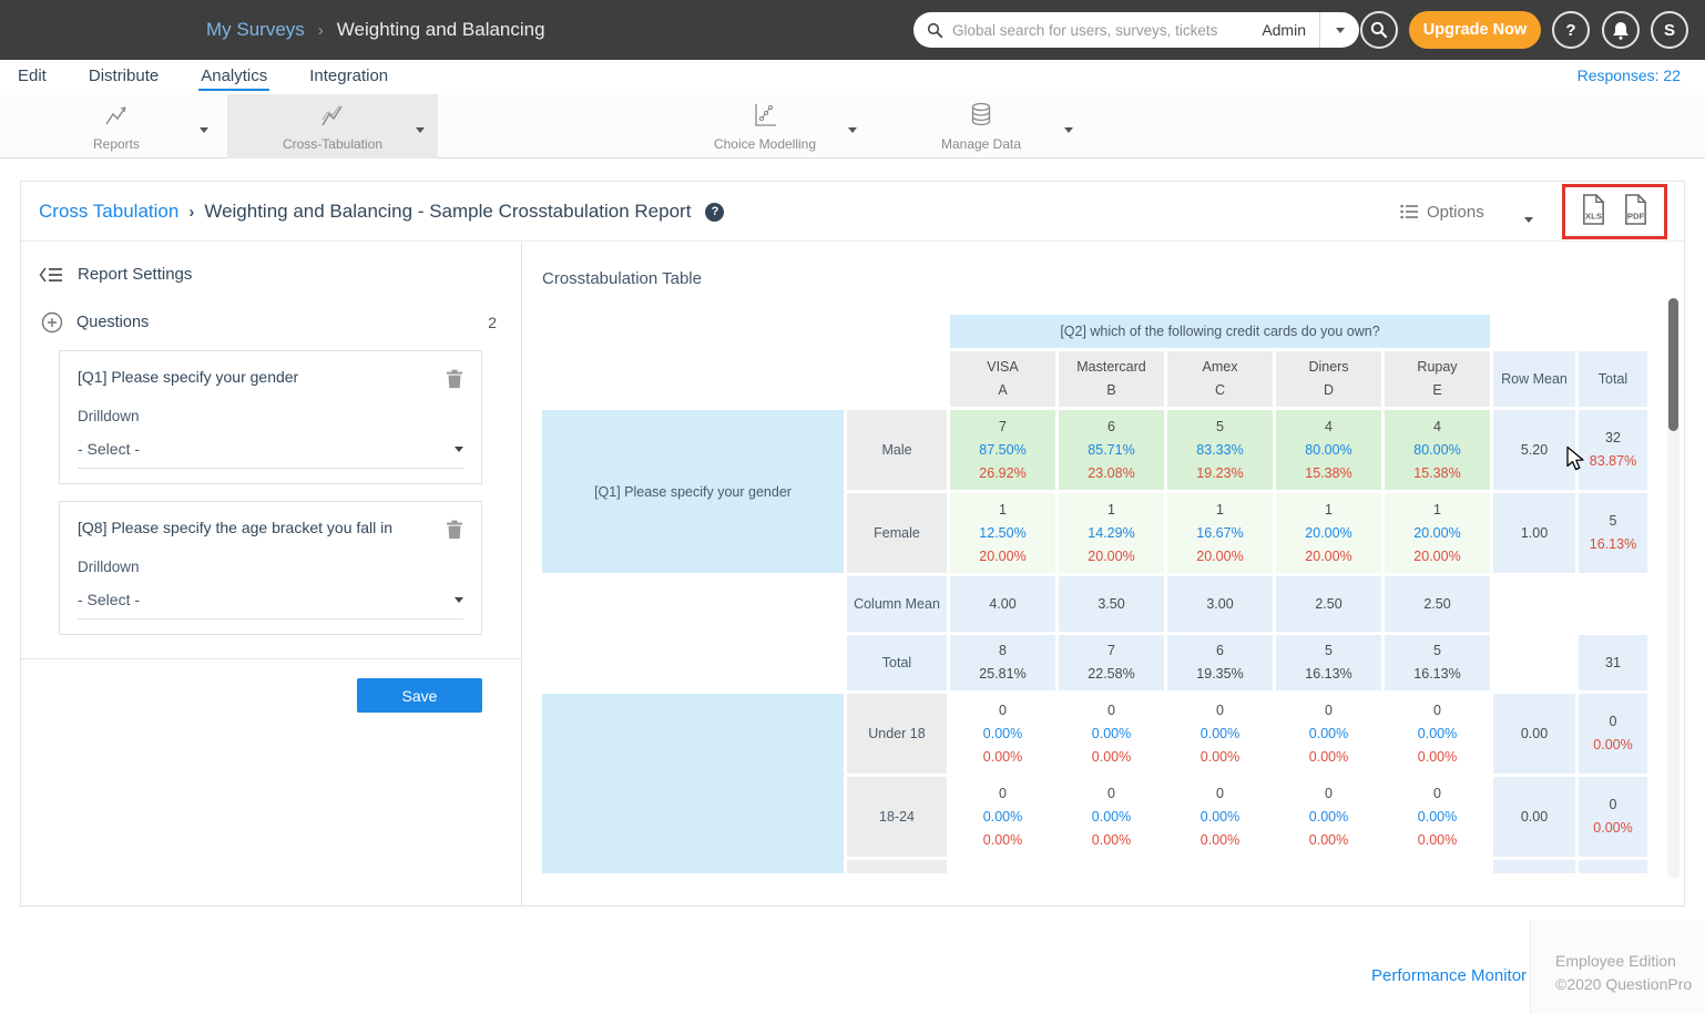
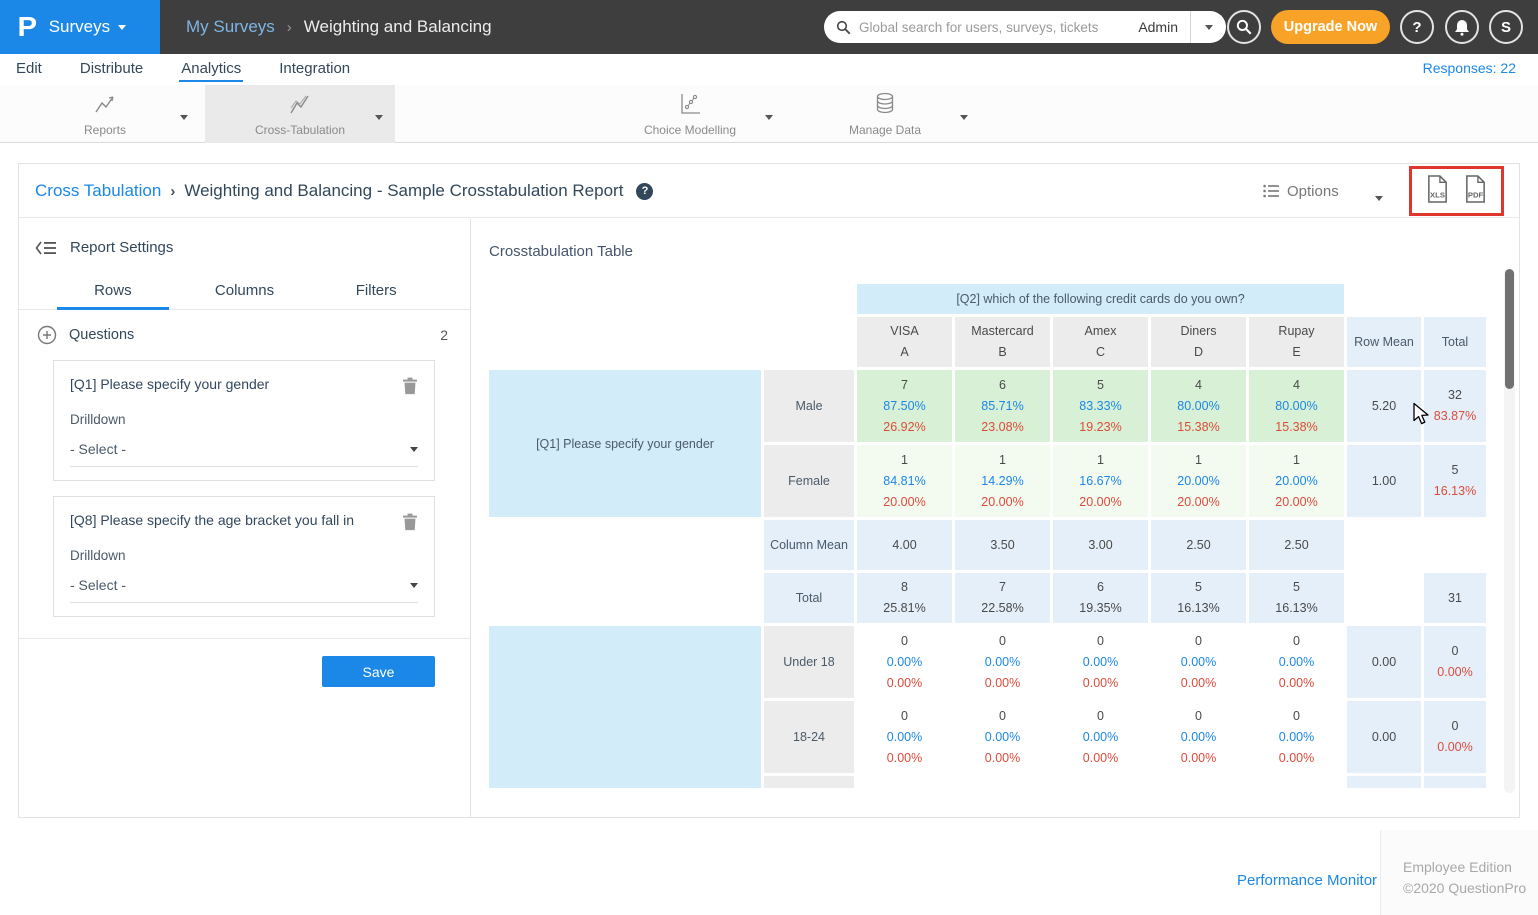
+ P
+ Surveys
  My Surveys
  ›
  Weighting and Balancing
  Global search for users, surveys, tickets
  Admin
  Upgrade Now
  ?
  S
  Edit
  Distribute
  Analytics
  Integration
  Responses: 22
  Reports
  Cross-Tabulation
  Choice Modelling
  Manage Data
  Cross Tabulation
  ›
  Weighting and Balancing - Sample Crosstabulation Report
  ?
  Options
  XLS
  PDF
  Report Settings
+ Rows
+ Columns
+ Filters
  Questions
  2
  [Q1] Please specify your gender
  Drilldown
  - Select -
  [Q8] Please specify the age bracket you fall in
  Drilldown
  - Select -
  Save
  Crosstabulation Table
  	[Q2] which of the following credit cards do you own?
  	VISAA	MastercardB	AmexC	DinersD	RupayE	Row Mean	Total
  [Q1] Please specify your gender	Male	787.50%26.92%	685.71%23.08%	583.33%19.23%	480.00%15.38%	480.00%15.38%	5.20	3283.87%
- Female	112.50%20.00%	114.29%20.00%	116.67%20.00%	120.00%20.00%	120.00%20.00%	1.00	516.13%
+ Female	184.81%20.00%	114.29%20.00%	116.67%20.00%	120.00%20.00%	120.00%20.00%	1.00	516.13%
  	Column Mean	4.00	3.50	3.00	2.50	2.50
  	Total	825.81%	722.58%	619.35%	516.13%	516.13%		31
  	Under 18	00.00%0.00%	00.00%0.00%	00.00%0.00%	00.00%0.00%	00.00%0.00%	0.00	00.00%
  18-24	00.00%0.00%	00.00%0.00%	00.00%0.00%	00.00%0.00%	00.00%0.00%	0.00	00.00%
  Performance Monitor
  Employee Edition
  ©2020 QuestionPro
